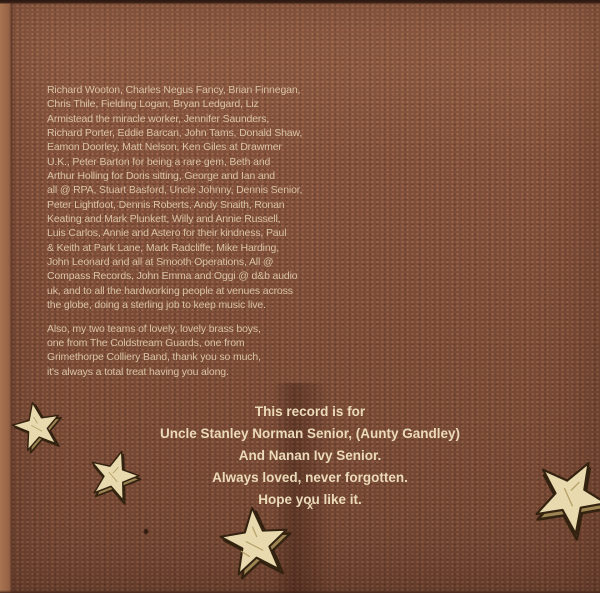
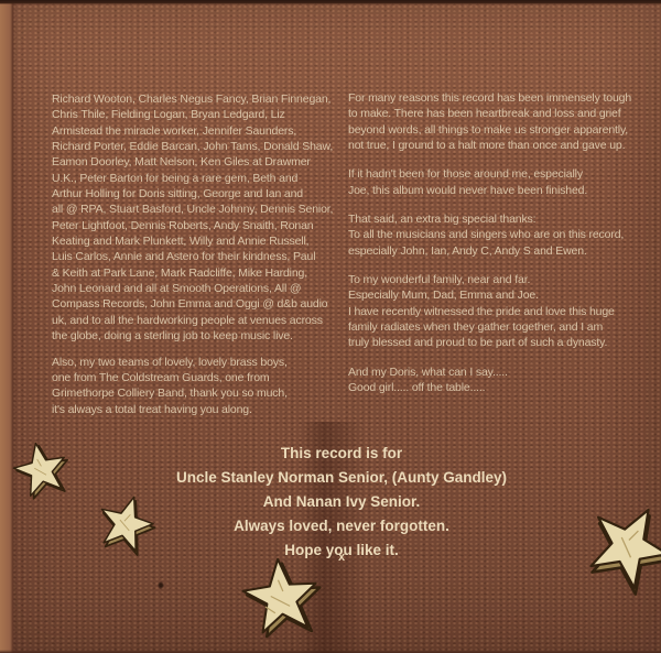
  Richard Wooton, Charles Negus Fancy, Brian Finnegan,
  Chris Thile, Fielding Logan, Bryan Ledgard, Liz
  Armistead the miracle worker, Jennifer Saunders,
  Richard Porter, Eddie Barcan, John Tams, Donald Shaw,
  Eamon Doorley, Matt Nelson, Ken Giles at Drawmer
  U.K., Peter Barton for being a rare gem, Beth and
  Arthur Holling for Doris sitting, George and Ian and
  all @ RPA, Stuart Basford, Uncle Johnny, Dennis Senior,
  Peter Lightfoot, Dennis Roberts, Andy Snaith, Ronan
  Keating and Mark Plunkett, Willy and Annie Russell,
  Luis Carlos, Annie and Astero for their kindness, Paul
  & Keith at Park Lane, Mark Radcliffe, Mike Harding,
  John Leonard and all at Smooth Operations, All @
  Compass Records, John Emma and Oggi @ d&b audio
  uk, and to all the hardworking people at venues across
  the globe, doing a sterling job to keep music live.
  Also, my two teams of lovely, lovely brass boys,
  one from The Coldstream Guards, one from
  Grimethorpe Colliery Band, thank you so much,
  it's always a total treat having you along.
+ For many reasons this record has been immensely tough
+ to make. There has been heartbreak and loss and grief
+ beyond words, all things to make us stronger apparently,
+ not true, I ground to a halt more than once and gave up.
+ If it hadn't been for those around me, especially
+ Joe, this album would never have been finished.
+ That said, an extra big special thanks:
+ To all the musicians and singers who are on this record,
+ especially John, Ian, Andy C, Andy S and Ewen.
+ To my wonderful family, near and far.
+ Especially Mum, Dad, Emma and Joe.
+ I have recently witnessed the pride and love this huge
+ family radiates when they gather together, and I am
+ truly blessed and proud to be part of such a dynasty.
+ And my Doris, what can I say.....
+ Good girl..... off the table.....
  This record is for
  Uncle Stanley Norman Senior, (Aunty Gandley)
  And Nanan Ivy Senior.
  Always loved, never forgotten.
  Hope you like it.
  x
